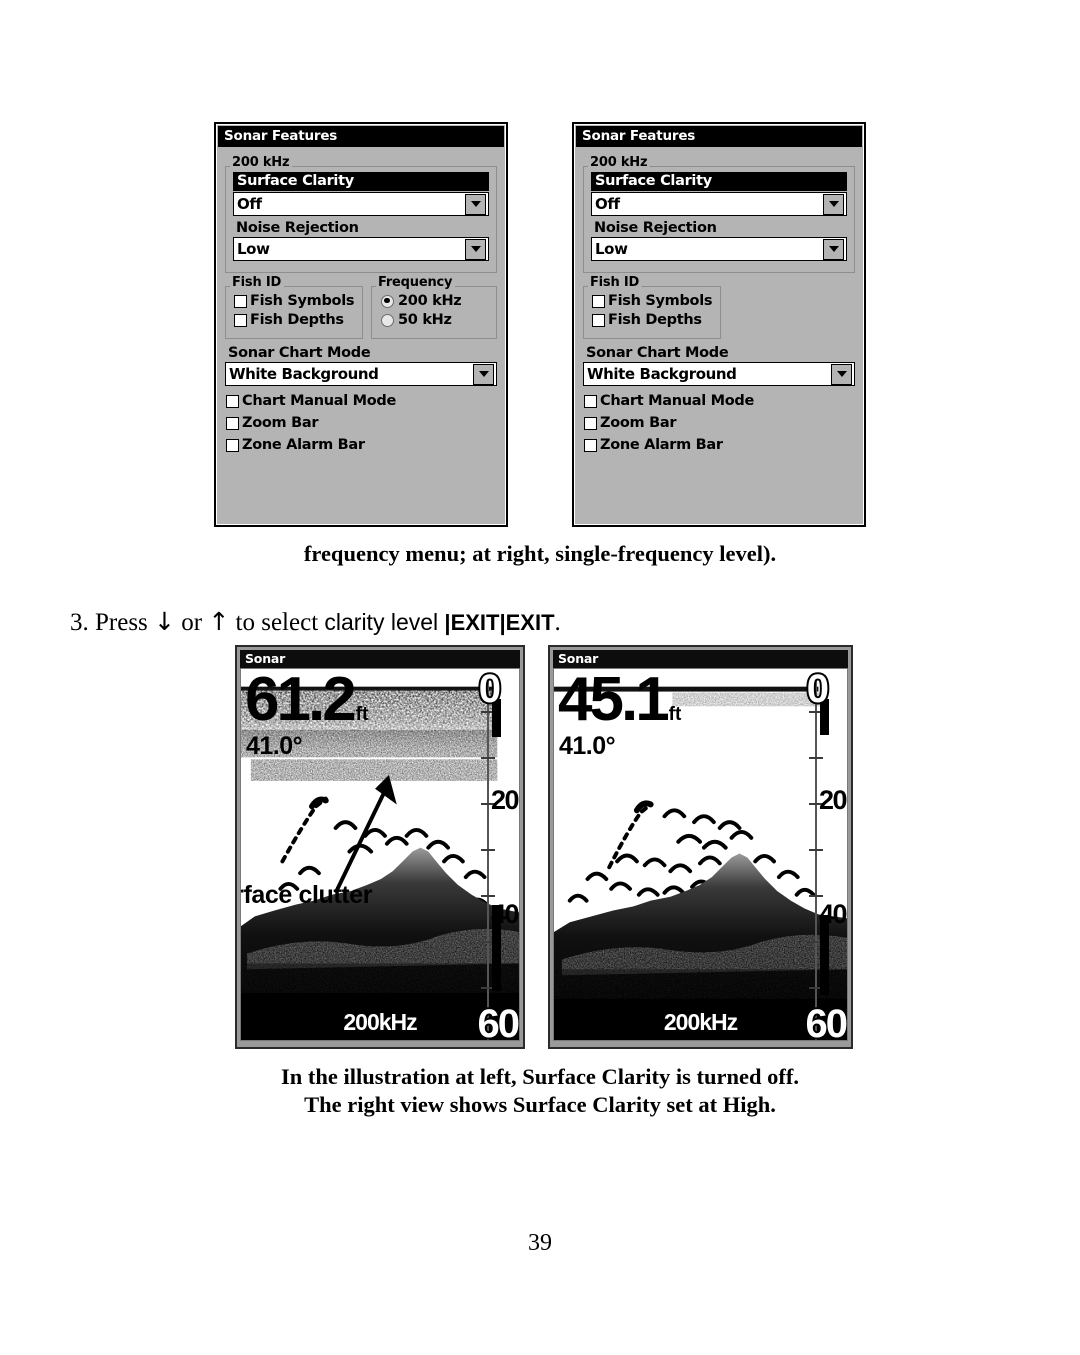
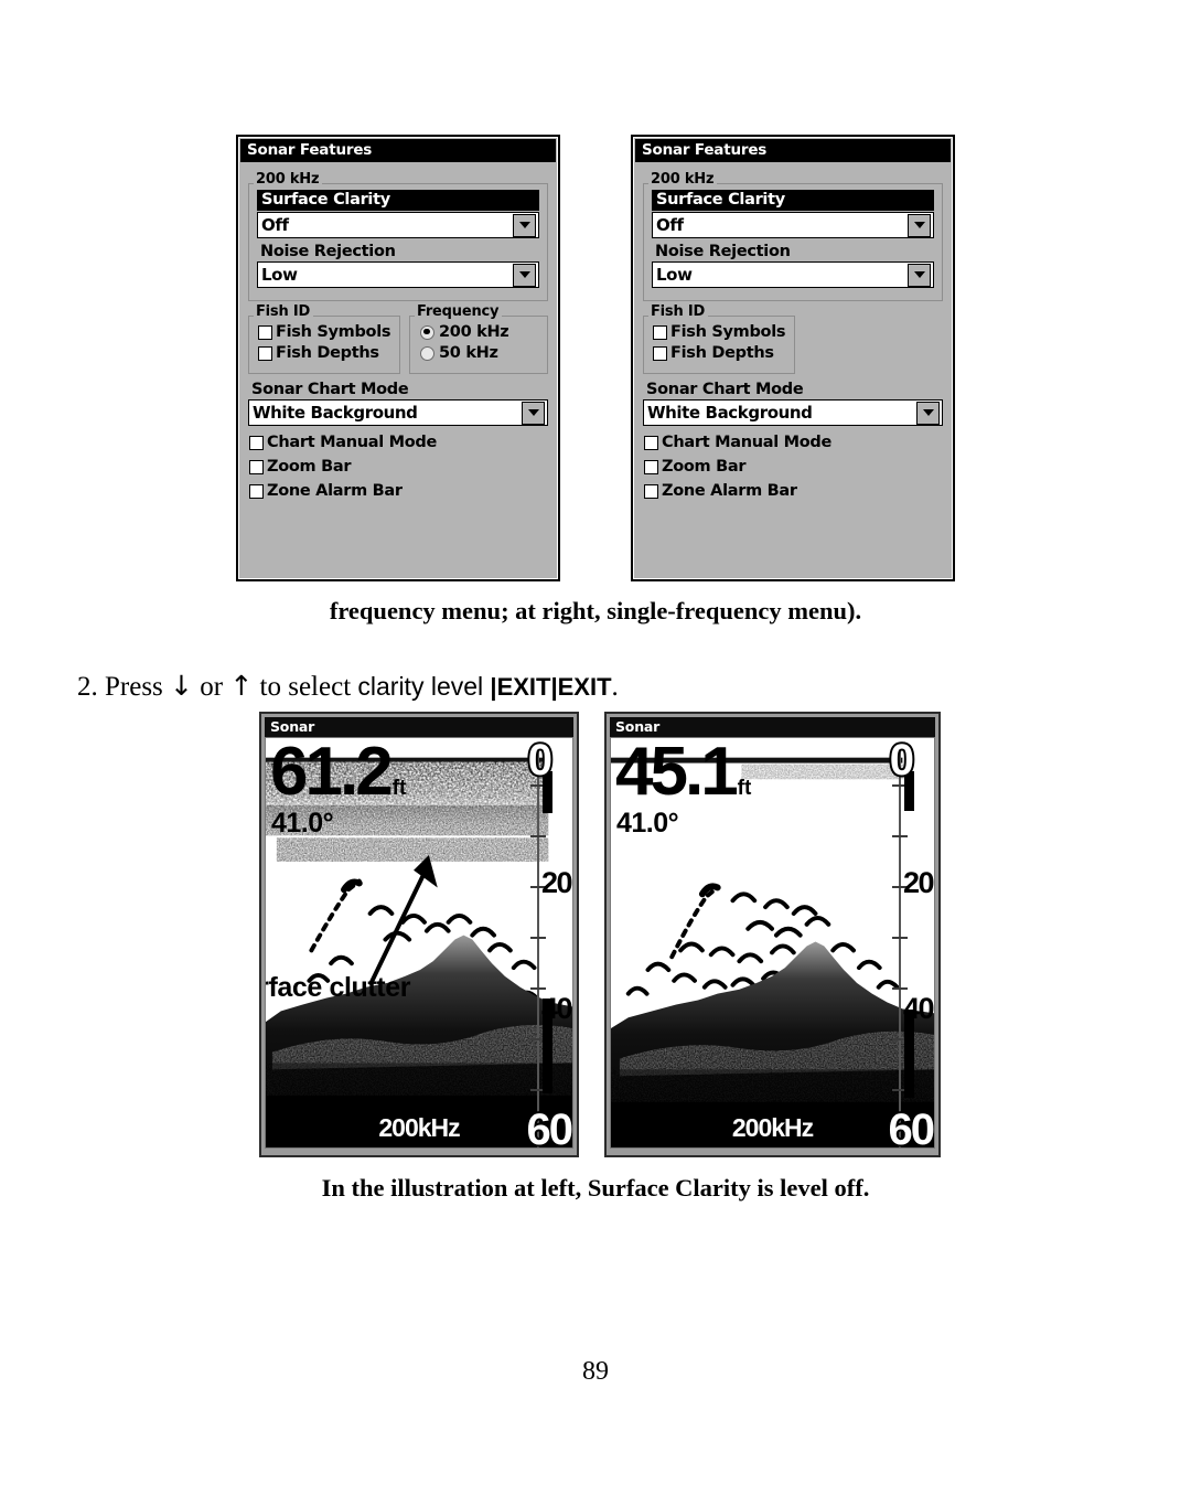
  Sonar Features
  200 kHz
  Surface Clarity
  Off
  Noise Rejection
  Low
  Fish ID
  Fish Symbols
  Fish Depths
  Frequency
  200 kHz
  50 kHz
  Sonar Chart Mode
  White Background
  Chart Manual Mode
  Zoom Bar
  Zone Alarm Bar
  Sonar Features
  200 kHz
  Surface Clarity
  Off
  Noise Rejection
  Low
  Fish ID
  Fish Symbols
  Fish Depths
  Sonar Chart Mode
  White Background
  Chart Manual Mode
  Zoom Bar
  Zone Alarm Bar
- frequency menu; at right, single-frequency level).
+ frequency menu; at right, single-frequency menu).
- 3. Press ↓ or ↑ to select clarity level |EXIT|EXIT.
+ 2. Press ↓ or ↑ to select clarity level |EXIT|EXIT.
  Sonar
  61.2ft
  41.0°
  0
  20
  40
  60
  200kHz
  face clutter
  Sonar
  45.1ft
  41.0°
  0
  20
  40
  60
  200kHz
- In the illustration at left, Surface Clarity is turned off.
+ In the illustration at left, Surface Clarity is level off.
- The right view shows Surface Clarity set at High.
- 39
+ 89
